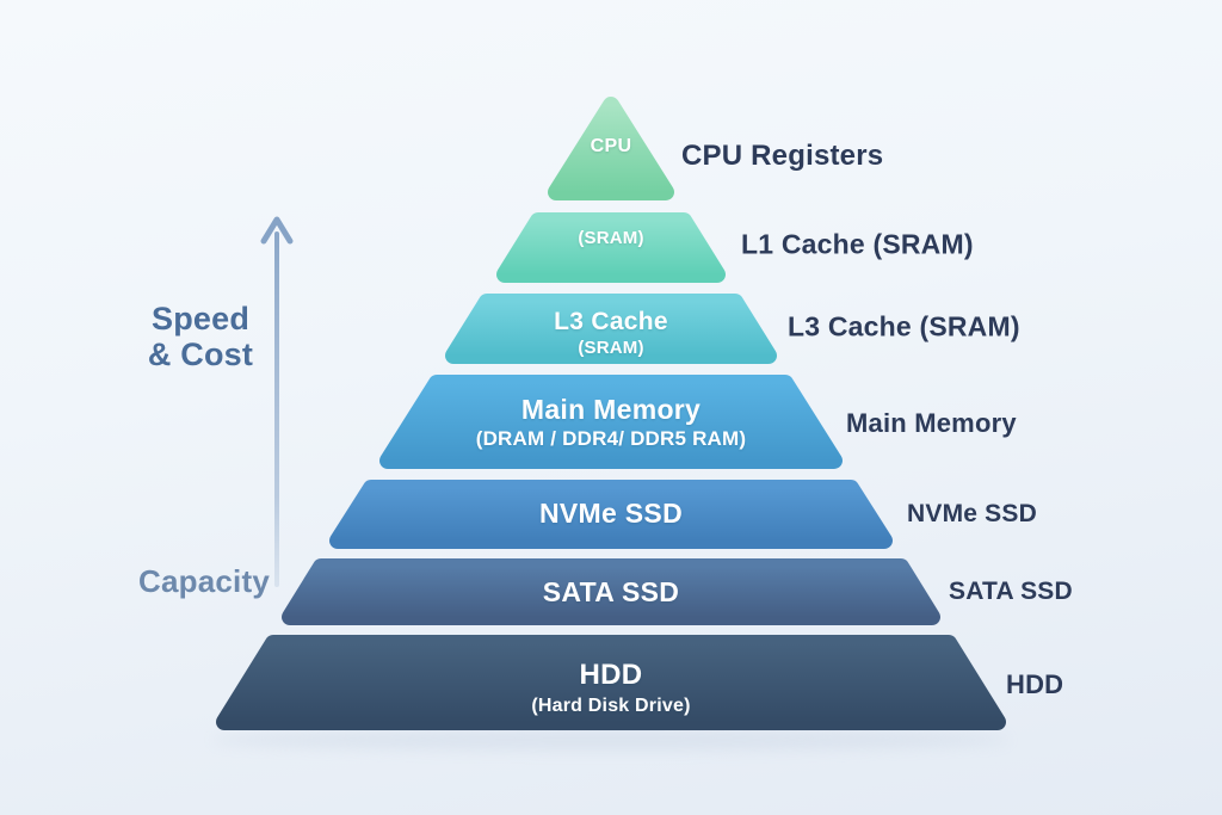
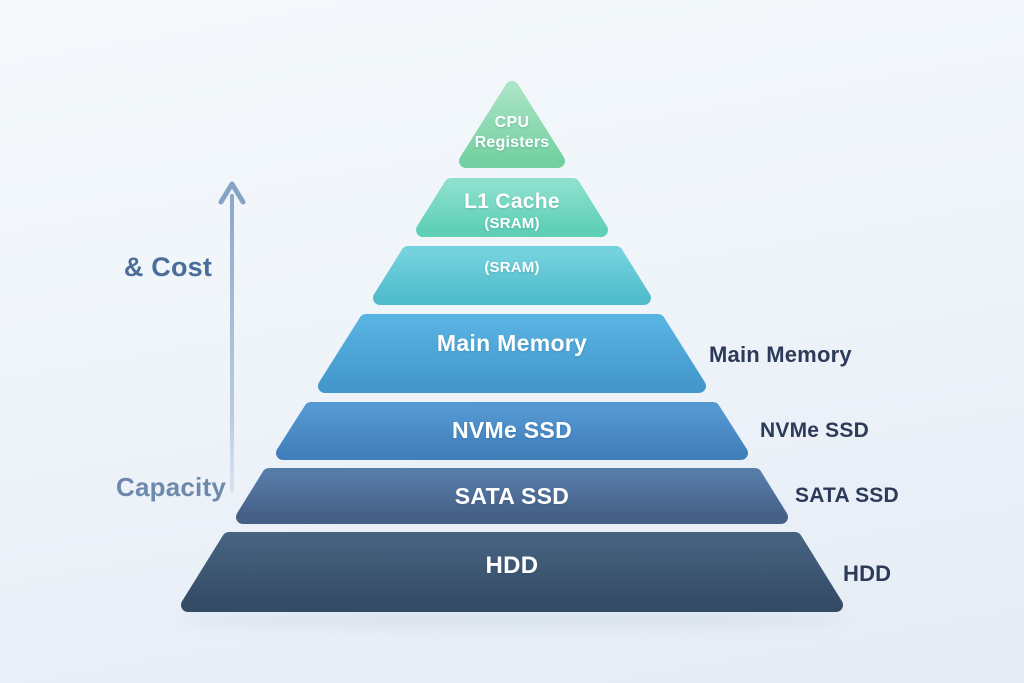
  CPU
+ Registers
+ L1 Cache
  (SRAM)
- L3 Cache
  (SRAM)
  Main Memory
- (DRAM / DDR4/ DDR5 RAM)
  NVMe SSD
  SATA SSD
  HDD
- (Hard Disk Drive)
- CPU Registers
- L1 Cache (SRAM)
- L3 Cache (SRAM)
  Main Memory
  NVMe SSD
  SATA SSD
  HDD
- Speed
  & Cost
  Capacity
